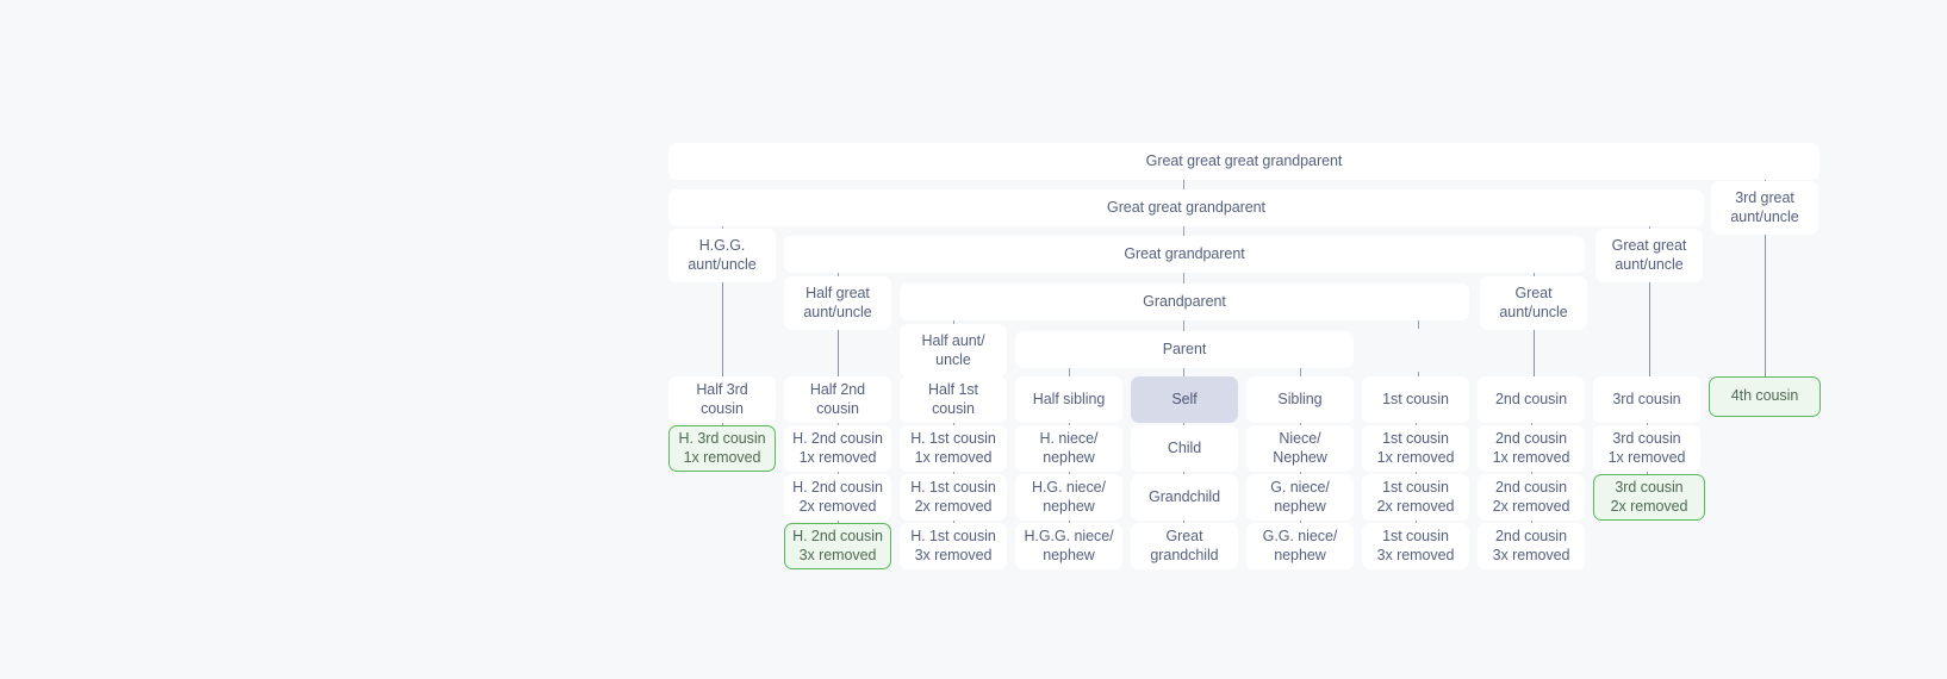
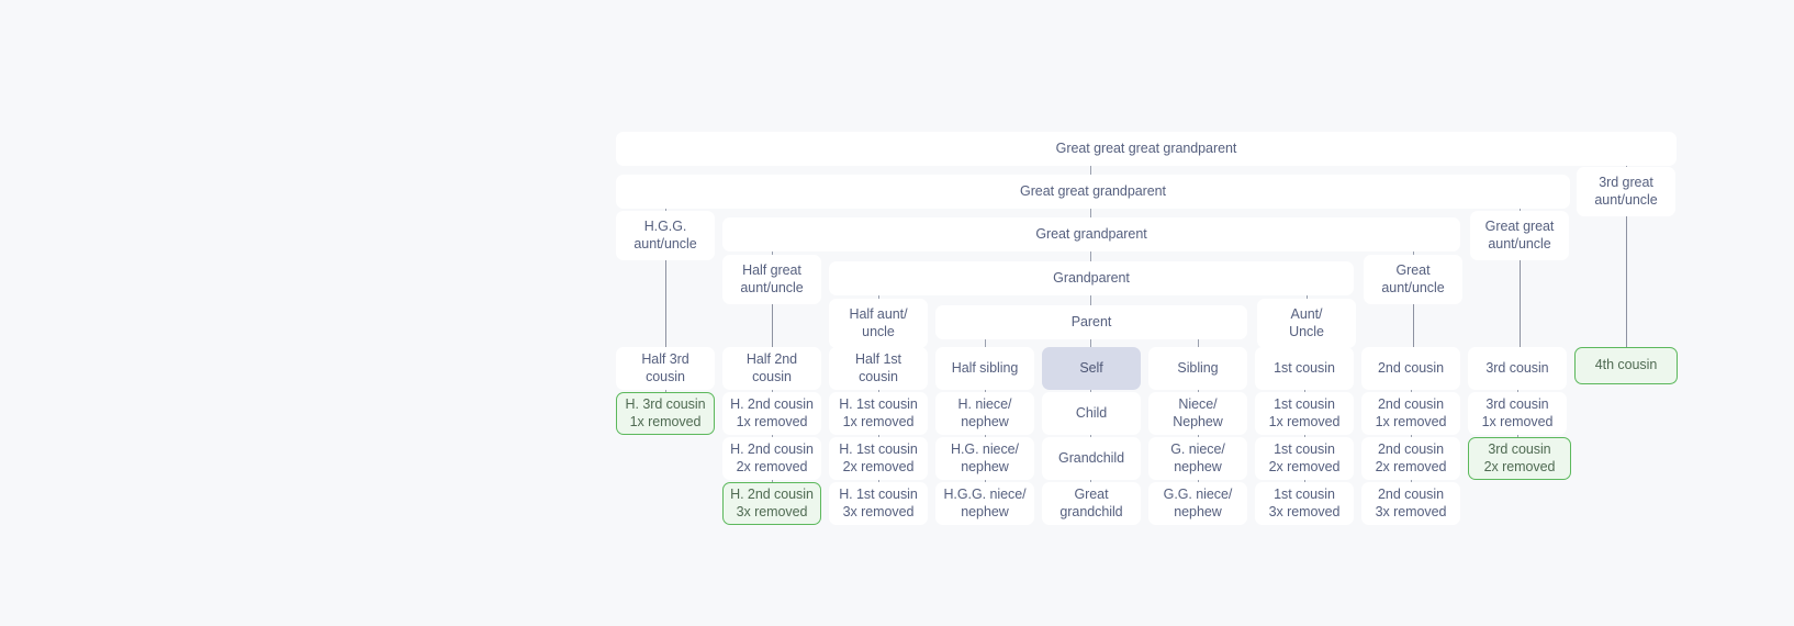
  Great great great grandparent
  Great great grandparent
  3rd great
  aunt/uncle
  H.G.G.
  aunt/uncle
  Great grandparent
  Great great
  aunt/uncle
  Half great
  aunt/uncle
  Grandparent
  Great
  aunt/uncle
  Half aunt/
  uncle
  Parent
+ Aunt/
+ Uncle
  Half 3rd
  cousin
  Half 2nd
  cousin
  Half 1st
  cousin
  Half sibling
  Self
  Sibling
  1st cousin
  2nd cousin
  3rd cousin
  4th cousin
  H. 3rd cousin
  1x removed
  H. 2nd cousin
  1x removed
  H. 1st cousin
  1x removed
  H. niece/
  nephew
  Child
  Niece/
  Nephew
  1st cousin
  1x removed
  2nd cousin
  1x removed
  3rd cousin
  1x removed
  H. 2nd cousin
  2x removed
  H. 1st cousin
  2x removed
  H.G. niece/
  nephew
  Grandchild
  G. niece/
  nephew
  1st cousin
  2x removed
  2nd cousin
  2x removed
  3rd cousin
  2x removed
  H. 2nd cousin
  3x removed
  H. 1st cousin
  3x removed
  H.G.G. niece/
  nephew
  Great
  grandchild
  G.G. niece/
  nephew
  1st cousin
  3x removed
  2nd cousin
  3x removed
